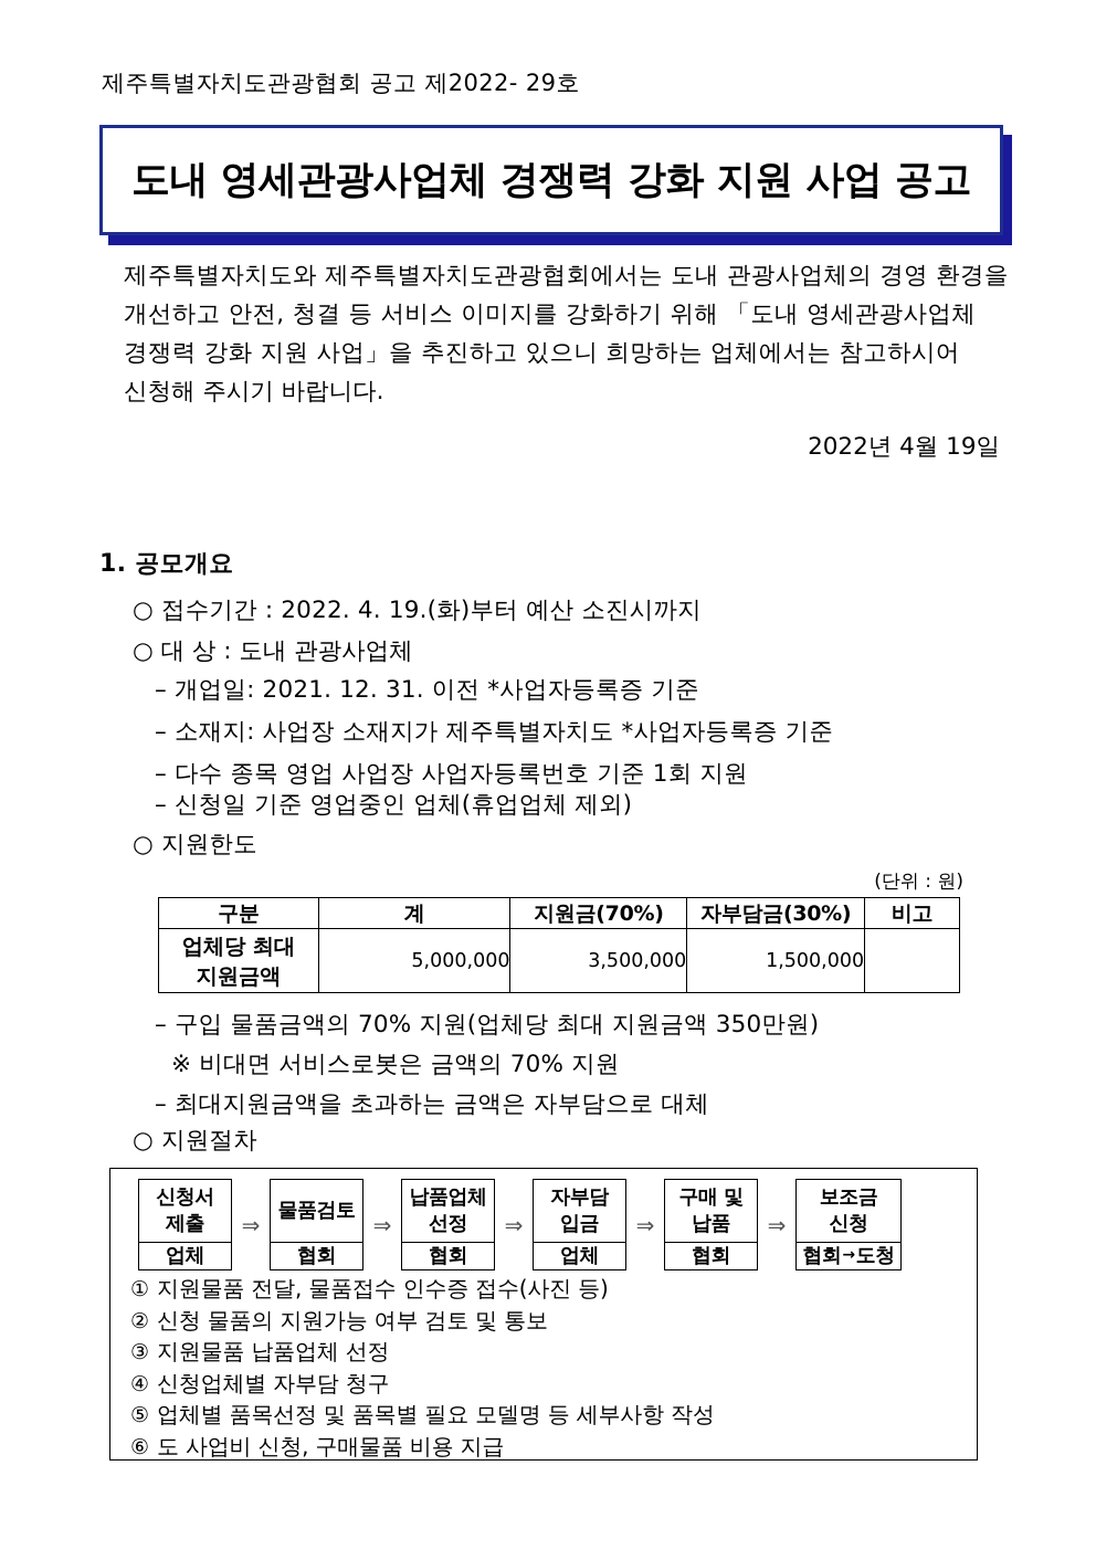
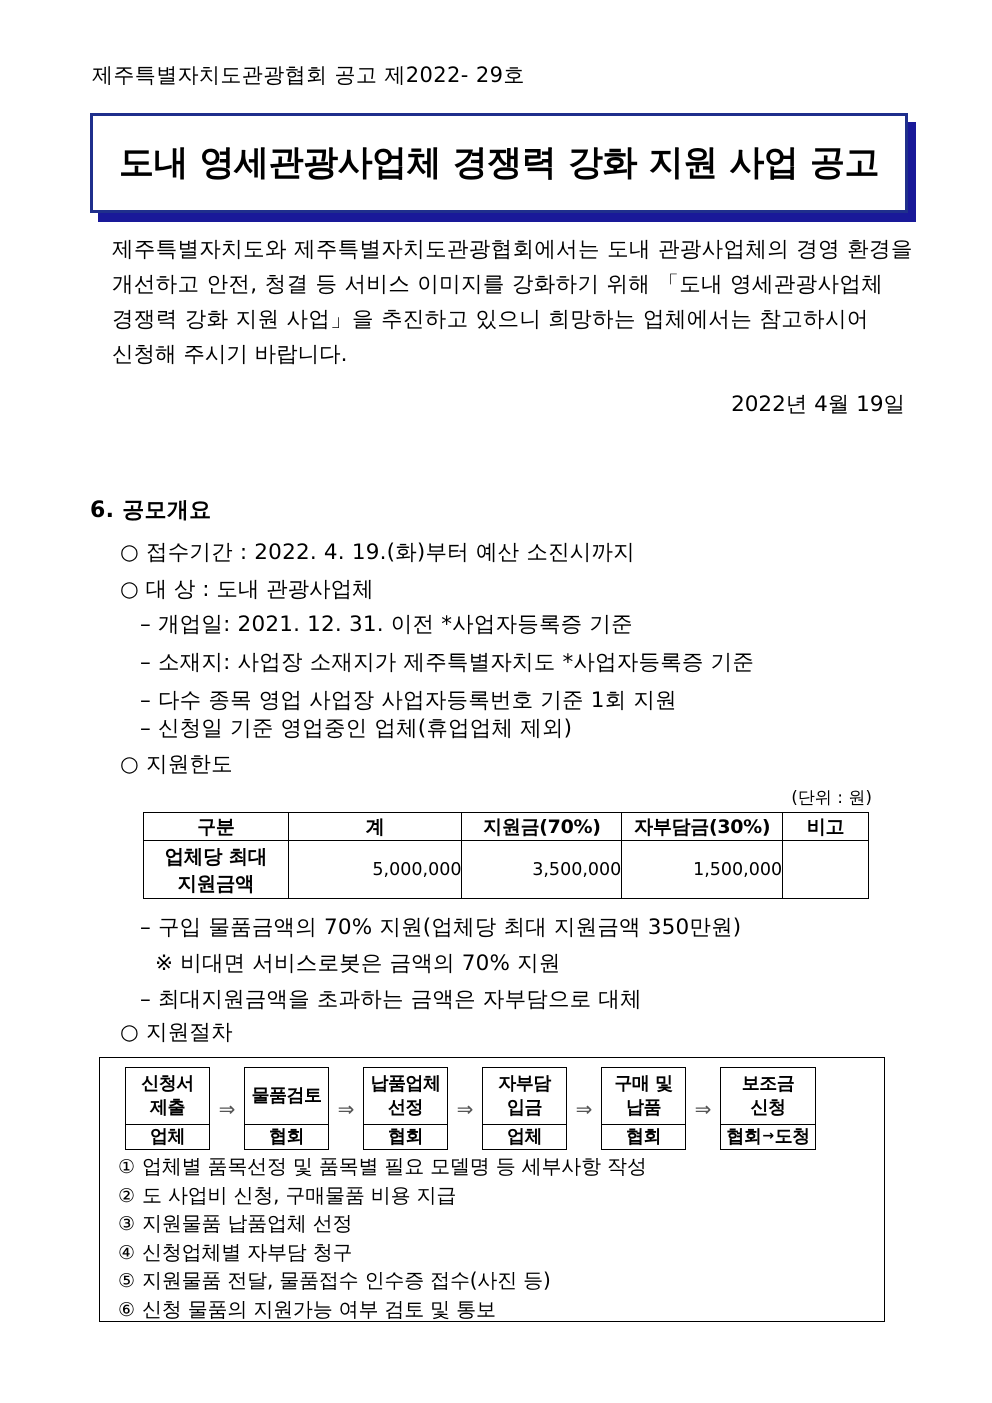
  제주특별자치도관광협회 공고 제2022- 29호
  도내 영세관광사업체 경쟁력 강화 지원 사업 공고
  제주특별자치도와 제주특별자치도관광협회에서는 도내 관광사업체의 경영 환경을
  개선하고 안전, 청결 등 서비스 이미지를 강화하기 위해 「도내 영세관광사업체
  경쟁력 강화 지원 사업」을 추진하고 있으니 희망하는 업체에서는 참고하시어
  신청해 주시기 바랍니다.
  2022년 4월 19일
- 1. 공모개요
+ 6. 공모개요
  ○ 접수기간 : 2022. 4. 19.(화)부터 예산 소진시까지
  ○ 대 상 : 도내 관광사업체
  – 개업일: 2021. 12. 31. 이전 *사업자등록증 기준
  – 소재지: 사업장 소재지가 제주특별자치도 *사업자등록증 기준
  – 다수 종목 영업 사업장 사업자등록번호 기준 1회 지원
  – 신청일 기준 영업중인 업체(휴업업체 제외)
  ○ 지원한도
  (단위 : 원)
  구분	계	지원금(70%)	자부담금(30%)	비고
  업체당 최대 지원금액	5,000,000	3,500,000	1,500,000
  – 구입 물품금액의 70% 지원(업체당 최대 지원금액 350만원)
  ※ 비대면 서비스로봇은 금액의 70% 지원
  – 최대지원금액을 초과하는 금액은 자부담으로 대체
  ○ 지원절차
  신청서
  제출
  업체
  ⇒
  물품검토
  협회
  ⇒
  납품업체
  선정
  협회
  ⇒
  자부담
  입금
  업체
  ⇒
  구매 및
  납품
  협회
  ⇒
  보조금
  신청
  협회
  →
  도청
- ① 지원물품 전달, 물품접수 인수증 접수(사진 등)
+ ① 업체별 품목선정 및 품목별 필요 모델명 등 세부사항 작성
- ② 신청 물품의 지원가능 여부 검토 및 통보
+ ② 도 사업비 신청, 구매물품 비용 지급
  ③ 지원물품 납품업체 선정
  ④ 신청업체별 자부담 청구
- ⑤ 업체별 품목선정 및 품목별 필요 모델명 등 세부사항 작성
+ ⑤ 지원물품 전달, 물품접수 인수증 접수(사진 등)
- ⑥ 도 사업비 신청, 구매물품 비용 지급
+ ⑥ 신청 물품의 지원가능 여부 검토 및 통보
